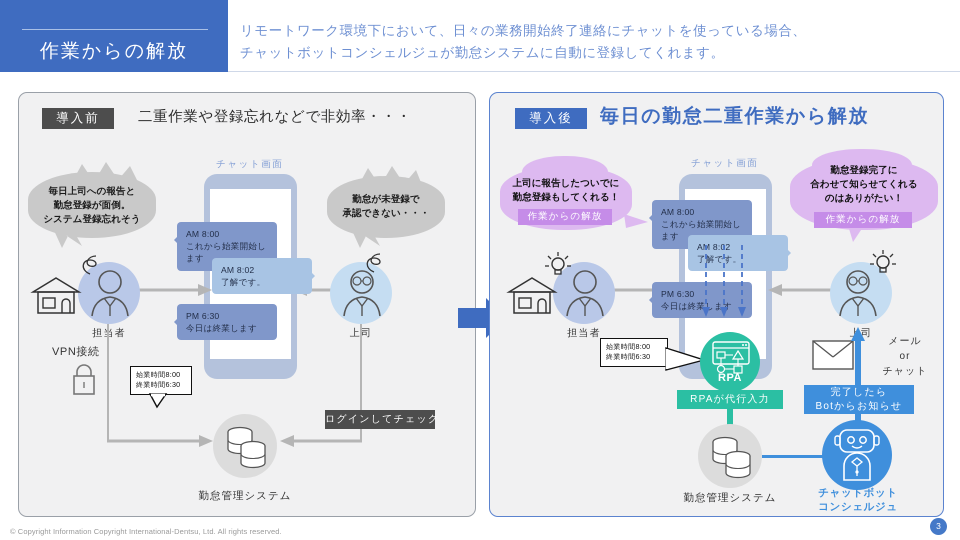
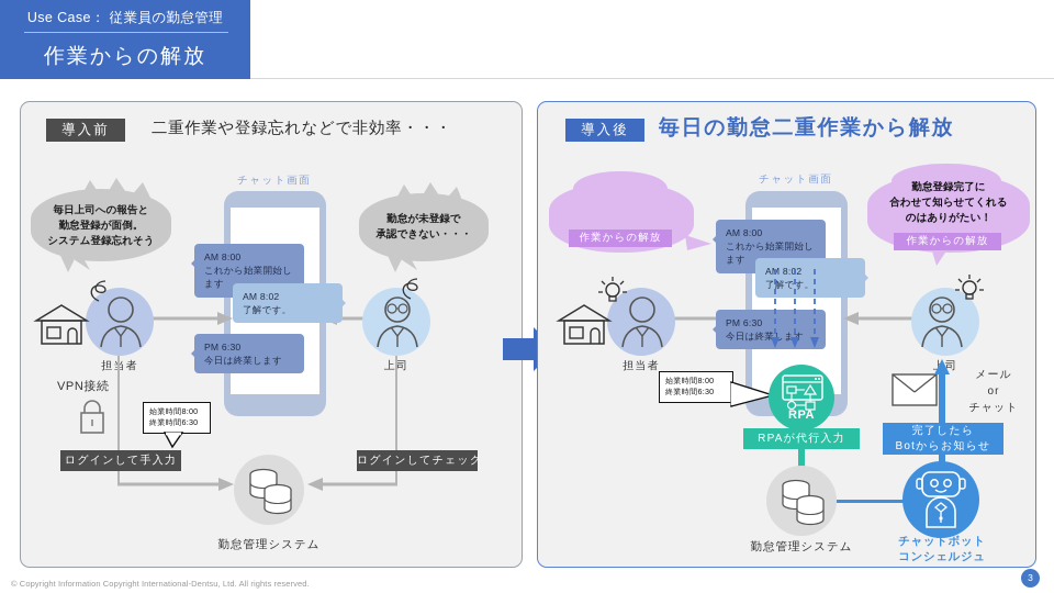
+ Use Case： 従業員の勤怠管理
  作業からの解放
- リモートワーク環境下において、日々の業務開始終了連絡にチャットを使っている場合、
- チャットボットコンシェルジュが勤怠システムに自動に登録してくれます。
  導入前
  二重作業や登録忘れなどで非効率・・・
  チャット画面
  AM 8:00
  これから始業開始します
  AM 8:02
  了解です。
  PM 6:30
  今日は終業します
  毎日上司への報告と
  勤怠登録が面倒。
  システム登録忘れそう
  勤怠が未登録で
  承認できない・・・
  上司
  VPN接続
  始業時間8:00
  終業時間6:30
+ ログインして手入力
  ログインしてチェック
  勤怠管理システム
  導入後
  毎日の勤怠二重作業から解放
  チャット画面
  AM 8:00
  これから始業開始します
  A 8:02
  了解です。
  PM 6:30
  今日は終業します
- 上司に報告したついでに
- 勤怠登録もしてくれる！
  作業からの解放
  勤怠登録完了に
  合わせて知らせてくれる
  のはありがたい！
  作業からの解放
  担当者
  始業時間8:00
  終業時間6:30
  RPA
  RPAが代行入力
  勤怠管理システム
  メール
  or
  チャット
  完了したら
  Botからお知らせ
  チャットボット
  コンシェルジュ
  © Copyright Information Copyright International-Dentsu, Ltd. All rights reserved.
  3
